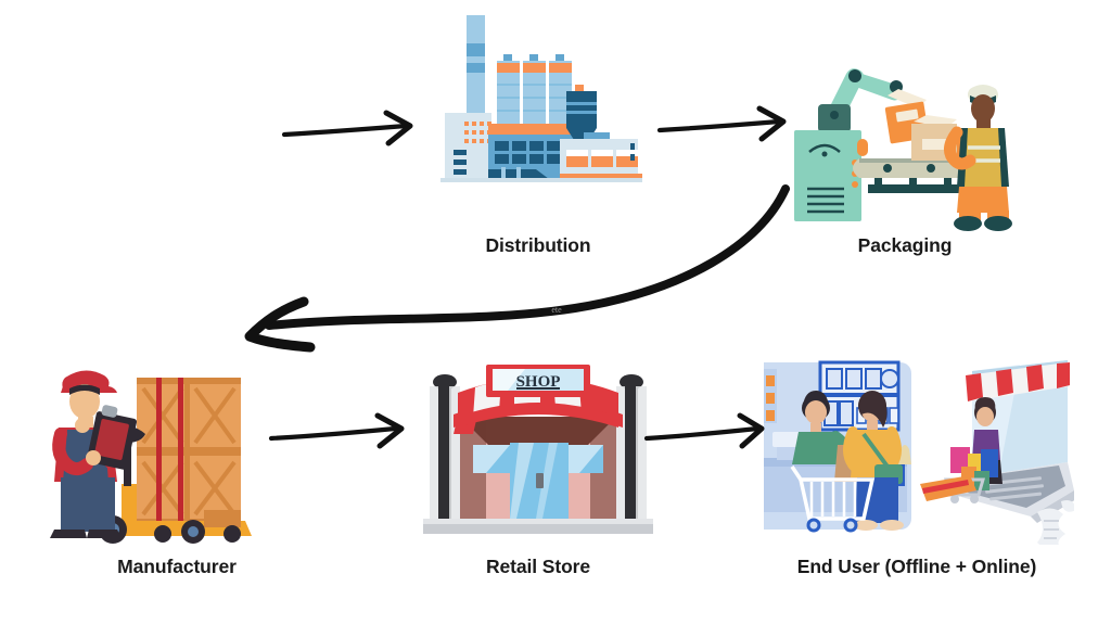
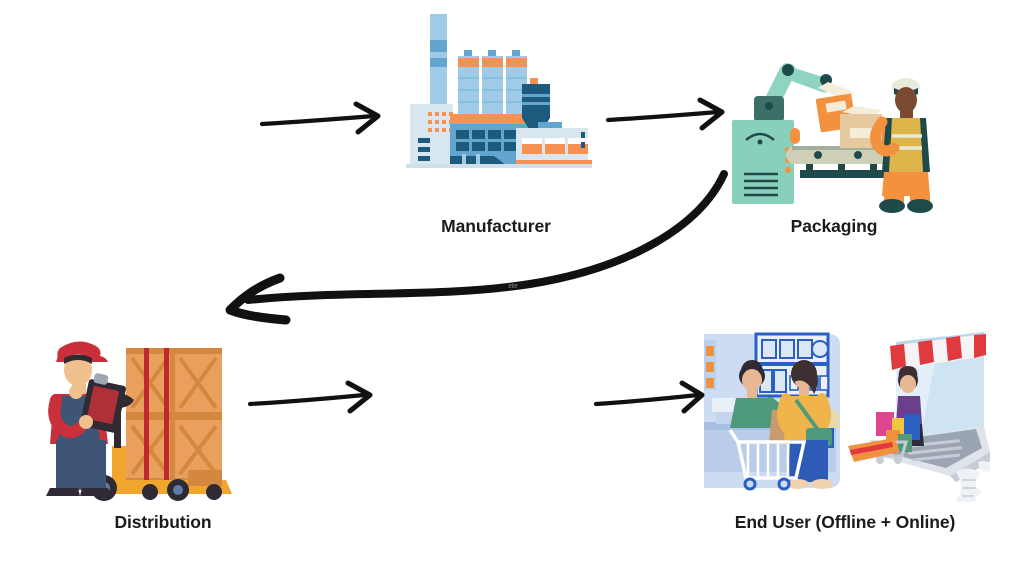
- Distribution
+ Manufacturer
  Packaging
- Manufacturer
+ Distribution
- SHOP
- Retail Store
  End User (Offline + Online)
  ete
